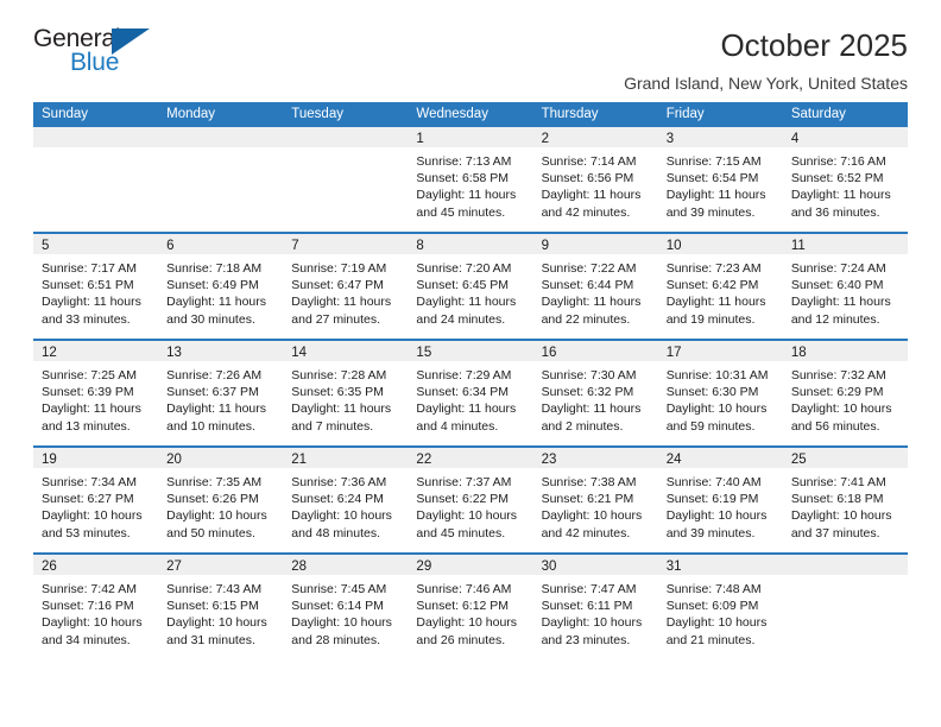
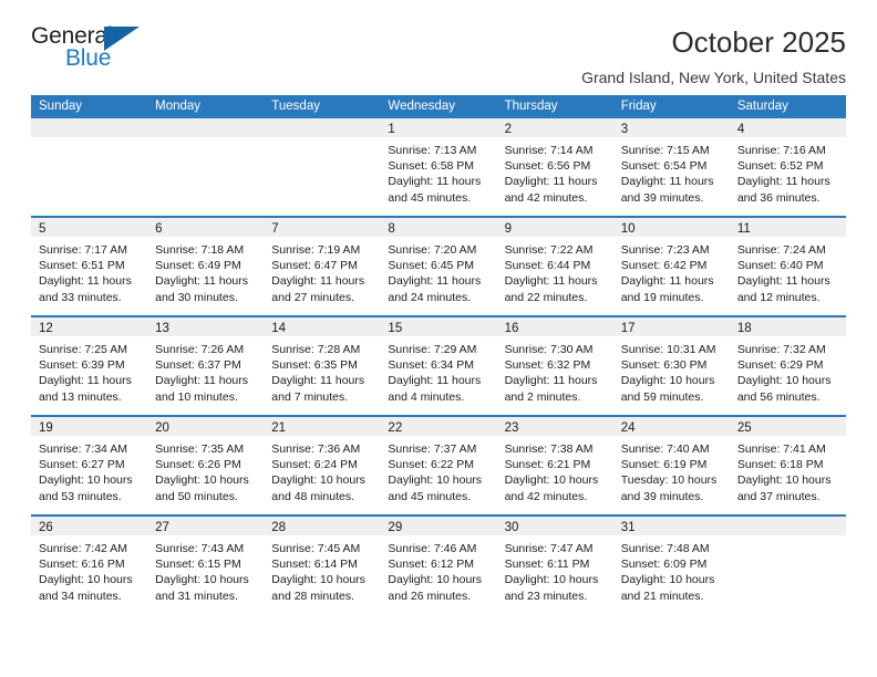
  General
  Blue
  October 2025
  Grand Island, New York, United States
  Sunday
  Monday
  Tuesday
  Wednesday
  Thursday
  Friday
  Saturday
  1
  Sunrise: 7:13 AM
  Sunset: 6:58 PM
  Daylight: 11 hours and 45 minutes.
  2
  Sunrise: 7:14 AM
  Sunset: 6:56 PM
  Daylight: 11 hours and 42 minutes.
  3
  Sunrise: 7:15 AM
  Sunset: 6:54 PM
  Daylight: 11 hours and 39 minutes.
  4
  Sunrise: 7:16 AM
  Sunset: 6:52 PM
  Daylight: 11 hours and 36 minutes.
  5
  Sunrise: 7:17 AM
  Sunset: 6:51 PM
  Daylight: 11 hours and 33 minutes.
  6
  Sunrise: 7:18 AM
  Sunset: 6:49 PM
  Daylight: 11 hours and 30 minutes.
  7
  Sunrise: 7:19 AM
  Sunset: 6:47 PM
  Daylight: 11 hours and 27 minutes.
  8
  Sunrise: 7:20 AM
  Sunset: 6:45 PM
  Daylight: 11 hours and 24 minutes.
  9
  Sunrise: 7:22 AM
  Sunset: 6:44 PM
  Daylight: 11 hours and 22 minutes.
  10
  Sunrise: 7:23 AM
  Sunset: 6:42 PM
  Daylight: 11 hours and 19 minutes.
  11
  Sunrise: 7:24 AM
  Sunset: 6:40 PM
  Daylight: 11 hours and 12 minutes.
  12
  Sunrise: 7:25 AM
  Sunset: 6:39 PM
  Daylight: 11 hours and 13 minutes.
  13
  Sunrise: 7:26 AM
  Sunset: 6:37 PM
  Daylight: 11 hours and 10 minutes.
  14
  Sunrise: 7:28 AM
  Sunset: 6:35 PM
  Daylight: 11 hours and 7 minutes.
  15
  Sunrise: 7:29 AM
  Sunset: 6:34 PM
  Daylight: 11 hours and 4 minutes.
  16
  Sunrise: 7:30 AM
  Sunset: 6:32 PM
  Daylight: 11 hours and 2 minutes.
  17
  Sunrise: 10:31 AM
  Sunset: 6:30 PM
  Daylight: 10 hours and 59 minutes.
  18
  Sunrise: 7:32 AM
  Sunset: 6:29 PM
  Daylight: 10 hours and 56 minutes.
  19
  Sunrise: 7:34 AM
  Sunset: 6:27 PM
  Daylight: 10 hours and 53 minutes.
  20
  Sunrise: 7:35 AM
  Sunset: 6:26 PM
  Daylight: 10 hours and 50 minutes.
  21
  Sunrise: 7:36 AM
  Sunset: 6:24 PM
  Daylight: 10 hours and 48 minutes.
  22
  Sunrise: 7:37 AM
  Sunset: 6:22 PM
  Daylight: 10 hours and 45 minutes.
  23
  Sunrise: 7:38 AM
  Sunset: 6:21 PM
  Daylight: 10 hours and 42 minutes.
  24
  Sunrise: 7:40 AM
  Sunset: 6:19 PM
- Daylight: 10 hours and 39 minutes.
+ Tuesday: 10 hours and 39 minutes.
  25
  Sunrise: 7:41 AM
  Sunset: 6:18 PM
  Daylight: 10 hours and 37 minutes.
  26
  Sunrise: 7:42 AM
- Sunset: 7:16 PM
+ Sunset: 6:16 PM
  Daylight: 10 hours and 34 minutes.
  27
  Sunrise: 7:43 AM
  Sunset: 6:15 PM
  Daylight: 10 hours and 31 minutes.
  28
  Sunrise: 7:45 AM
  Sunset: 6:14 PM
  Daylight: 10 hours and 28 minutes.
  29
  Sunrise: 7:46 AM
  Sunset: 6:12 PM
  Daylight: 10 hours and 26 minutes.
  30
  Sunrise: 7:47 AM
  Sunset: 6:11 PM
  Daylight: 10 hours and 23 minutes.
  31
  Sunrise: 7:48 AM
  Sunset: 6:09 PM
  Daylight: 10 hours and 21 minutes.
